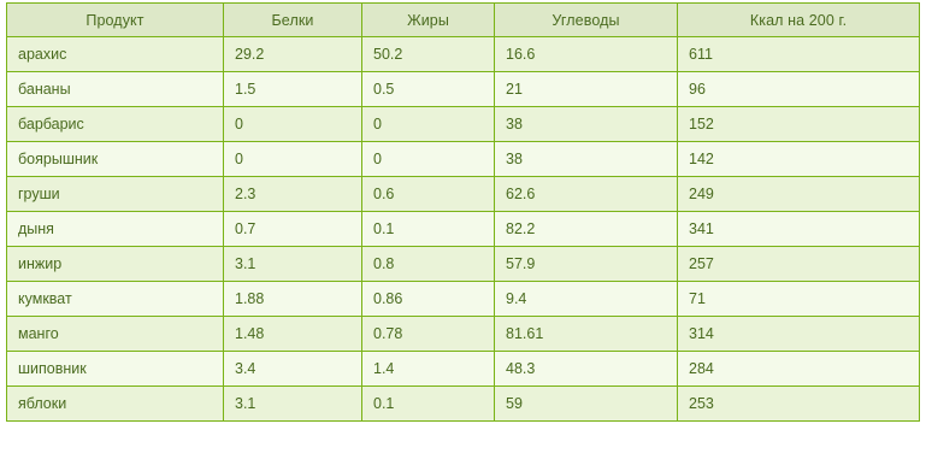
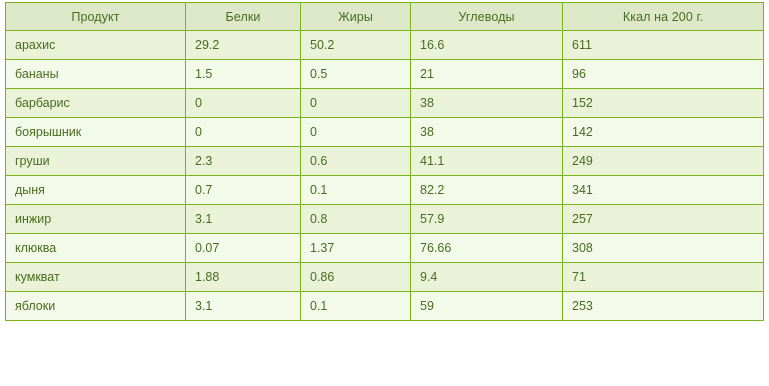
  Продукт	Белки	Жиры	Углеводы	Ккал на 200 г.
  арахис	29.2	50.2	16.6	611
  бананы	1.5	0.5	21	96
  барбарис	0	0	38	152
  боярышник	0	0	38	142
- груши	2.3	0.6	62.6	249
+ груши	2.3	0.6	41.1	249
  дыня	0.7	0.1	82.2	341
  инжир	3.1	0.8	57.9	257
+ клюква	0.07	1.37	76.66	308
  кумкват	1.88	0.86	9.4	71
- манго	1.48	0.78	81.61	314
- шиповник	3.4	1.4	48.3	284
  яблоки	3.1	0.1	59	253
